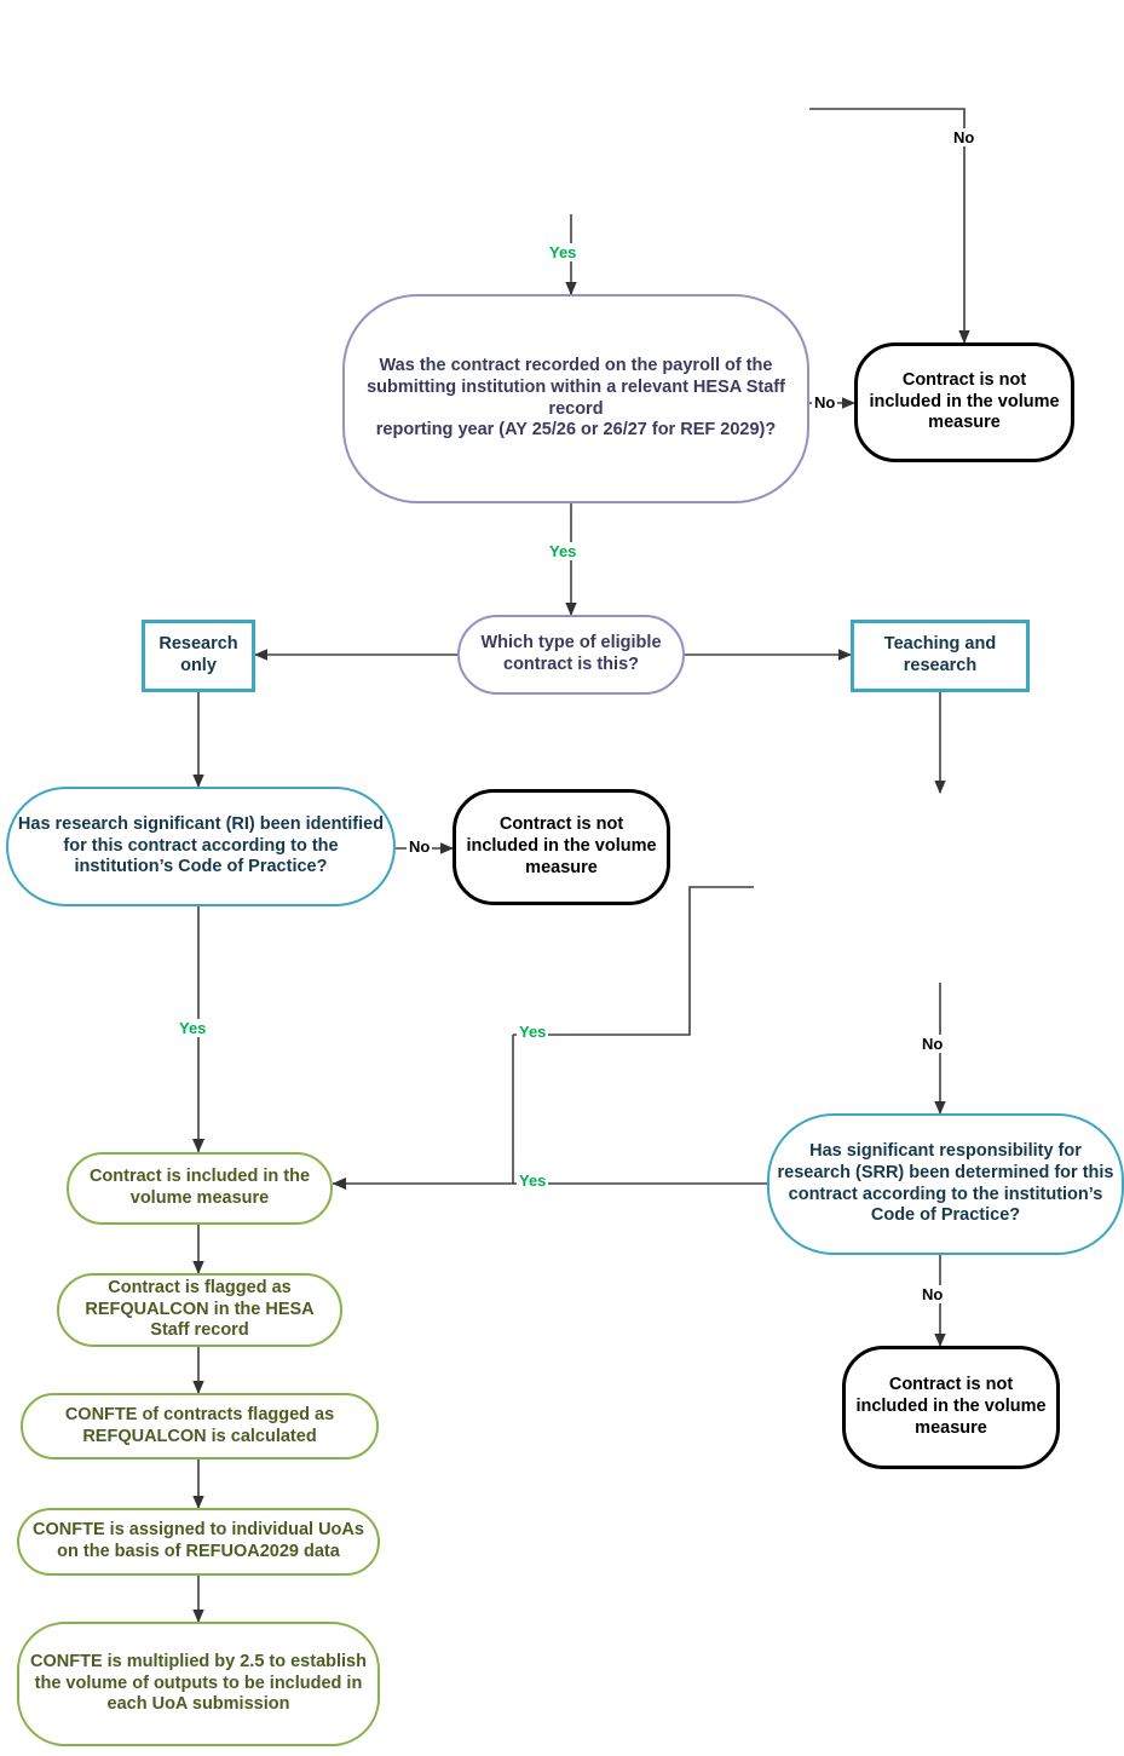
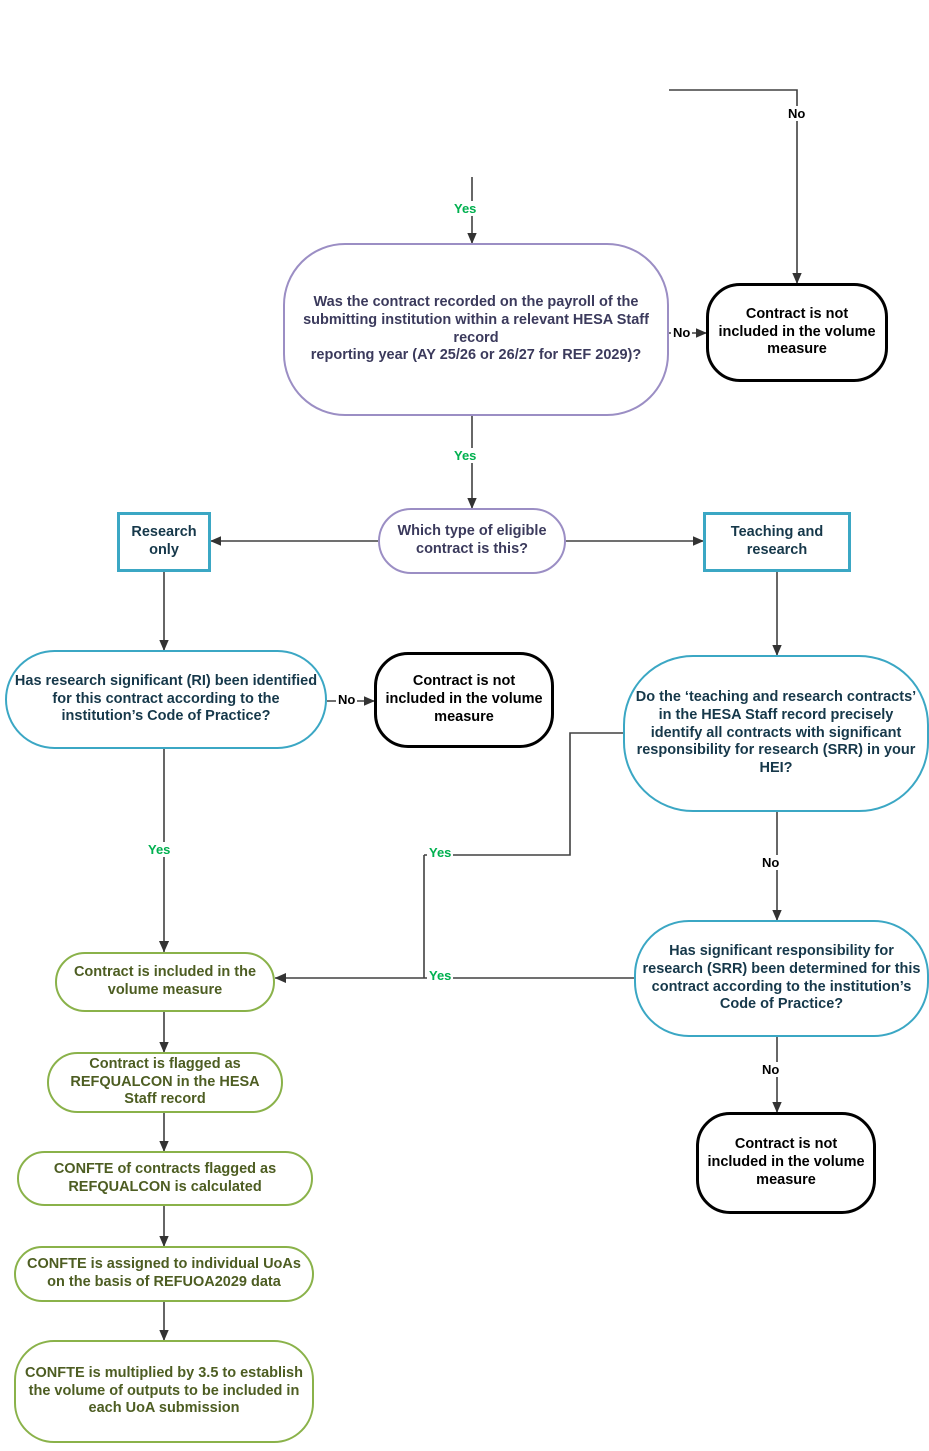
  Was the contract recorded on the payroll of the submitting institution within a relevant HESA Staff record
  reporting year (AY 25/26 or 26/27 for REF 2029)?
  Contract is not included in the volume measure
  Which type of eligible contract is this?
  Research only
  Teaching and research
  Has research significant (RI) been identified for this contract according to the institution’s Code of Practice?
  Contract is not included in the volume measure
+ Do the ‘teaching and research contracts’ in the HESA Staff record precisely identify all contracts with significant responsibility for research (SRR) in your HEI?
  Has significant responsibility for research (SRR) been determined for this contract according to the institution’s Code of Practice?
  Contract is not included in the volume measure
  Contract is included in the volume measure
  Contract is flagged as REFQUALCON in the HESA Staff record
  CONFTE of contracts flagged as REFQUALCON is calculated
  CONFTE is assigned to individual UoAs on the basis of REFUOA2029 data
- CONFTE is multiplied by 2.5 to establish the volume of outputs to be included in each UoA submission
+ CONFTE is multiplied by 3.5 to establish the volume of outputs to be included in each UoA submission
  No
  Yes
  No
  Yes
  No
  Yes
  Yes
  No
  Yes
  No
